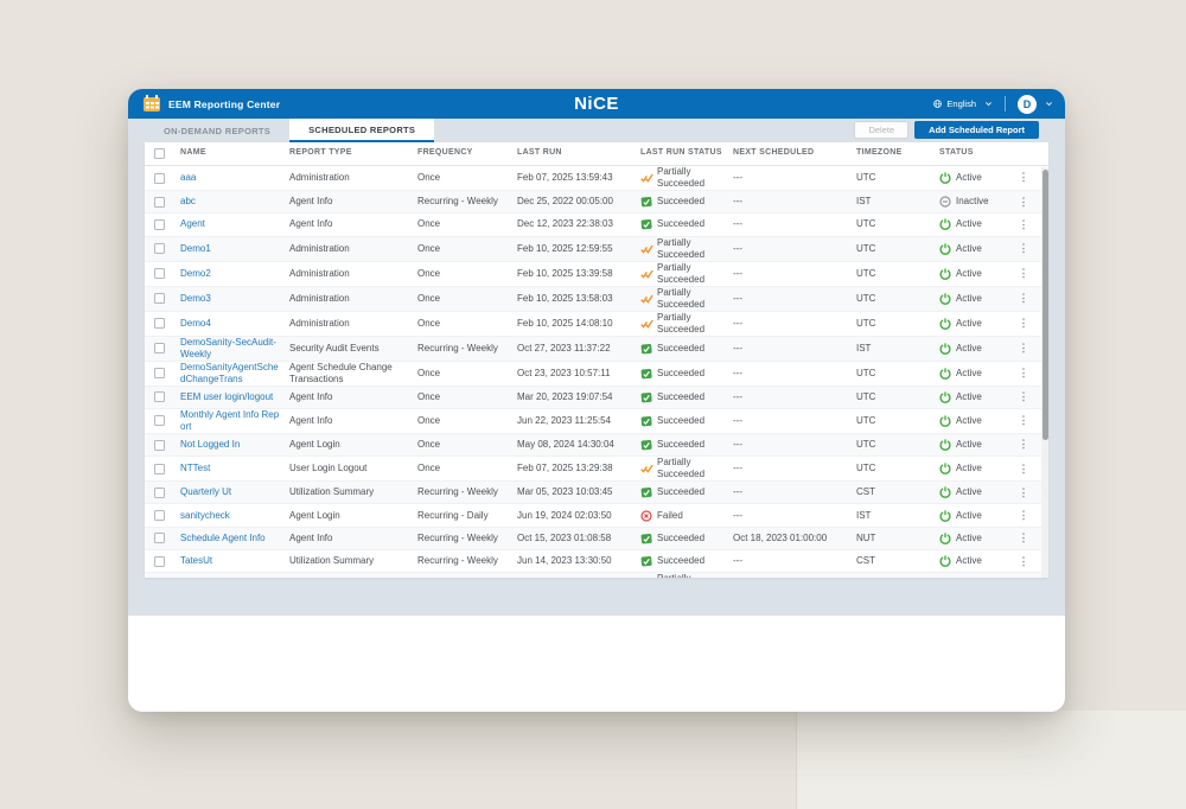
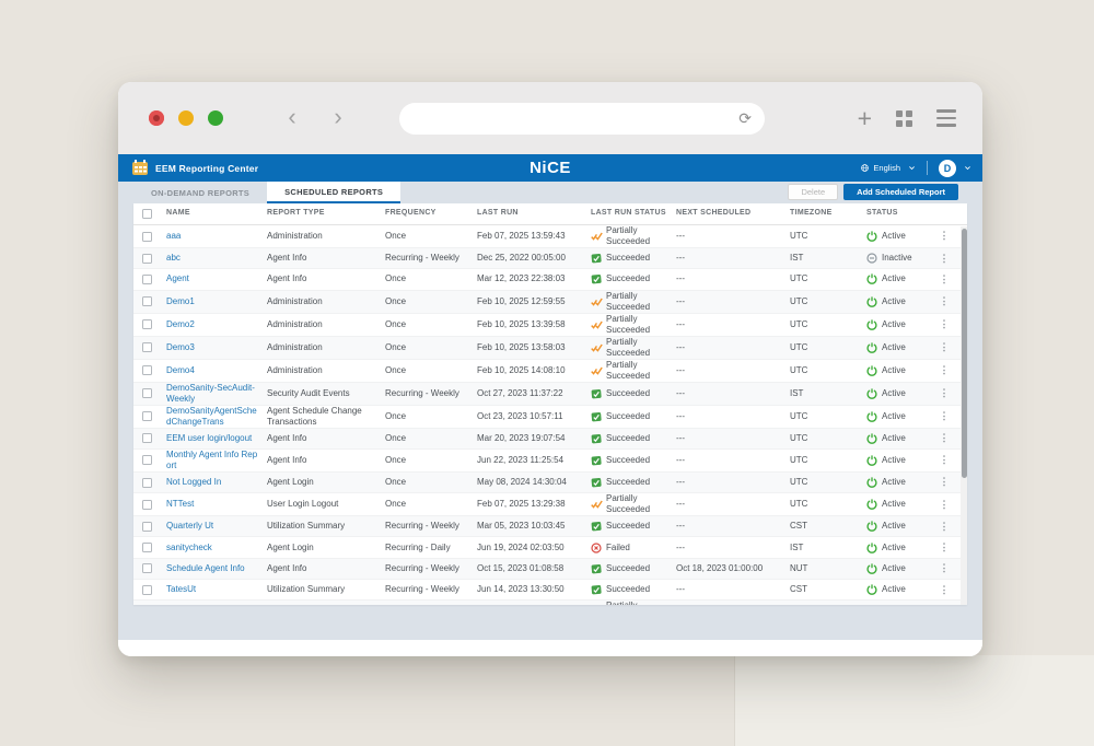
+ ‹
+ ›
+ ⟳
+ +
  EEM Reporting Center
  NiCE
  English
  D
  ON-DEMAND REPORTS
  SCHEDULED REPORTS
  Delete
  Add Scheduled Report
  aaa
  Administration
  Once
  Feb 07, 2025 13:59:43
  Partially Succeeded
  ---
  UTC
  Active
  ⋮
  abc
  Agent Info
  Recurring - Weekly
  Dec 25, 2022 00:05:00
  Succeeded
  ---
  IST
  Inactive
  ⋮
  Agent
  Agent Info
  Once
- Dec 12, 2023 22:38:03
+ Mar 12, 2023 22:38:03
  Succeeded
  ---
  UTC
  Active
  ⋮
  Demo1
  Administration
  Once
  Feb 10, 2025 12:59:55
  Partially Succeeded
  ---
  UTC
  Active
  ⋮
  Demo2
  Administration
  Once
  Feb 10, 2025 13:39:58
  Partially Succeeded
  ---
  UTC
  Active
  ⋮
  Demo3
  Administration
  Once
  Feb 10, 2025 13:58:03
  Partially Succeeded
  ---
  UTC
  Active
  ⋮
  Demo4
  Administration
  Once
  Feb 10, 2025 14:08:10
  Partially Succeeded
  ---
  UTC
  Active
  ⋮
  DemoSanity-SecAudit-Weekly
  Security Audit Events
  Recurring - Weekly
  Oct 27, 2023 11:37:22
  Succeeded
  ---
  IST
  Active
  ⋮
  DemoSanityAgentSchedChangeTrans
  Agent Schedule Change Transactions
  Once
  Oct 23, 2023 10:57:11
  Succeeded
  ---
  UTC
  Active
  ⋮
  EEM user login/logout
  Agent Info
  Once
  Mar 20, 2023 19:07:54
  Succeeded
  ---
  UTC
  Active
  ⋮
  Monthly Agent Info Report
  Agent Info
  Once
  Jun 22, 2023 11:25:54
  Succeeded
  ---
  UTC
  Active
  ⋮
  Not Logged In
  Agent Login
  Once
  May 08, 2024 14:30:04
  Succeeded
  ---
  UTC
  Active
  ⋮
  NTTest
  User Login Logout
  Once
  Feb 07, 2025 13:29:38
  Partially Succeeded
  ---
  UTC
  Active
  ⋮
  Quarterly Ut
  Utilization Summary
  Recurring - Weekly
  Mar 05, 2023 10:03:45
  Succeeded
  ---
  CST
  Active
  ⋮
  sanitycheck
  Agent Login
  Recurring - Daily
  Jun 19, 2024 02:03:50
  Failed
  ---
  IST
  Active
  ⋮
  Schedule Agent Info
  Agent Info
  Recurring - Weekly
  Oct 15, 2023 01:08:58
  Succeeded
  Oct 18, 2023 01:00:00
  NUT
  Active
  ⋮
  TatesUt
  Utilization Summary
  Recurring - Weekly
  Jun 14, 2023 13:30:50
  Succeeded
  ---
  CST
  Active
  ⋮
